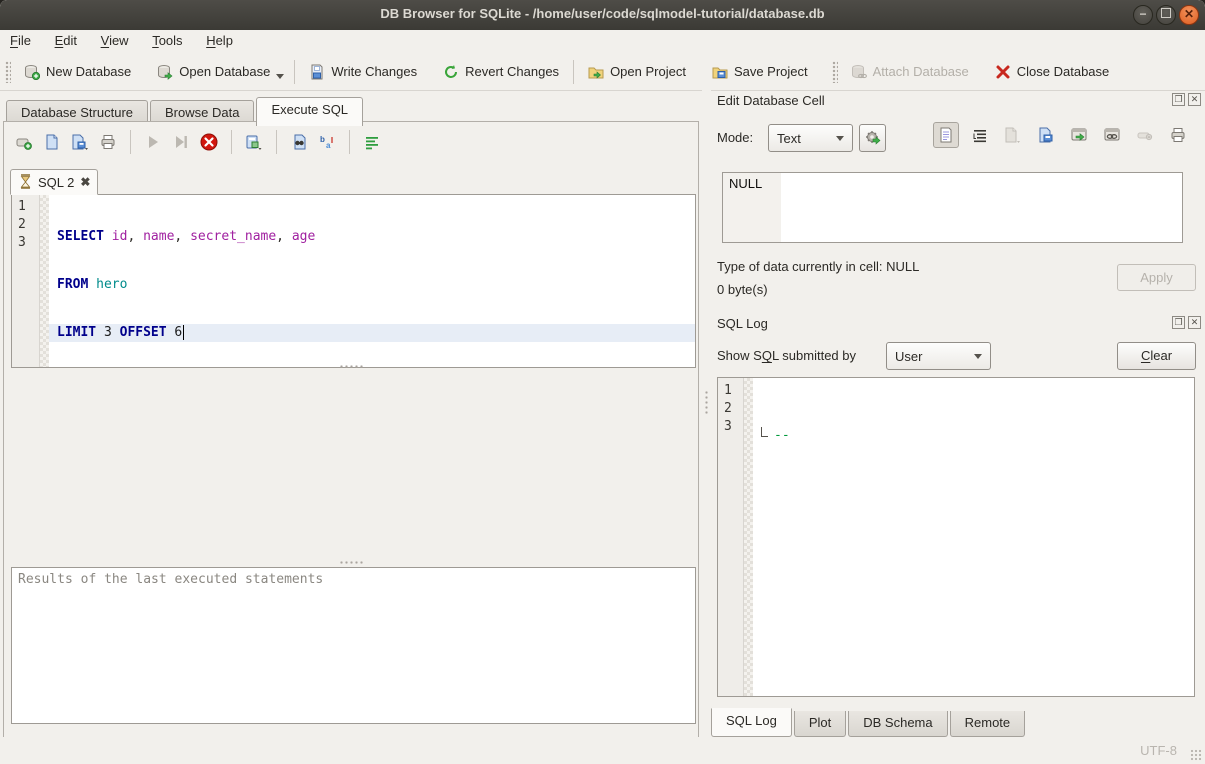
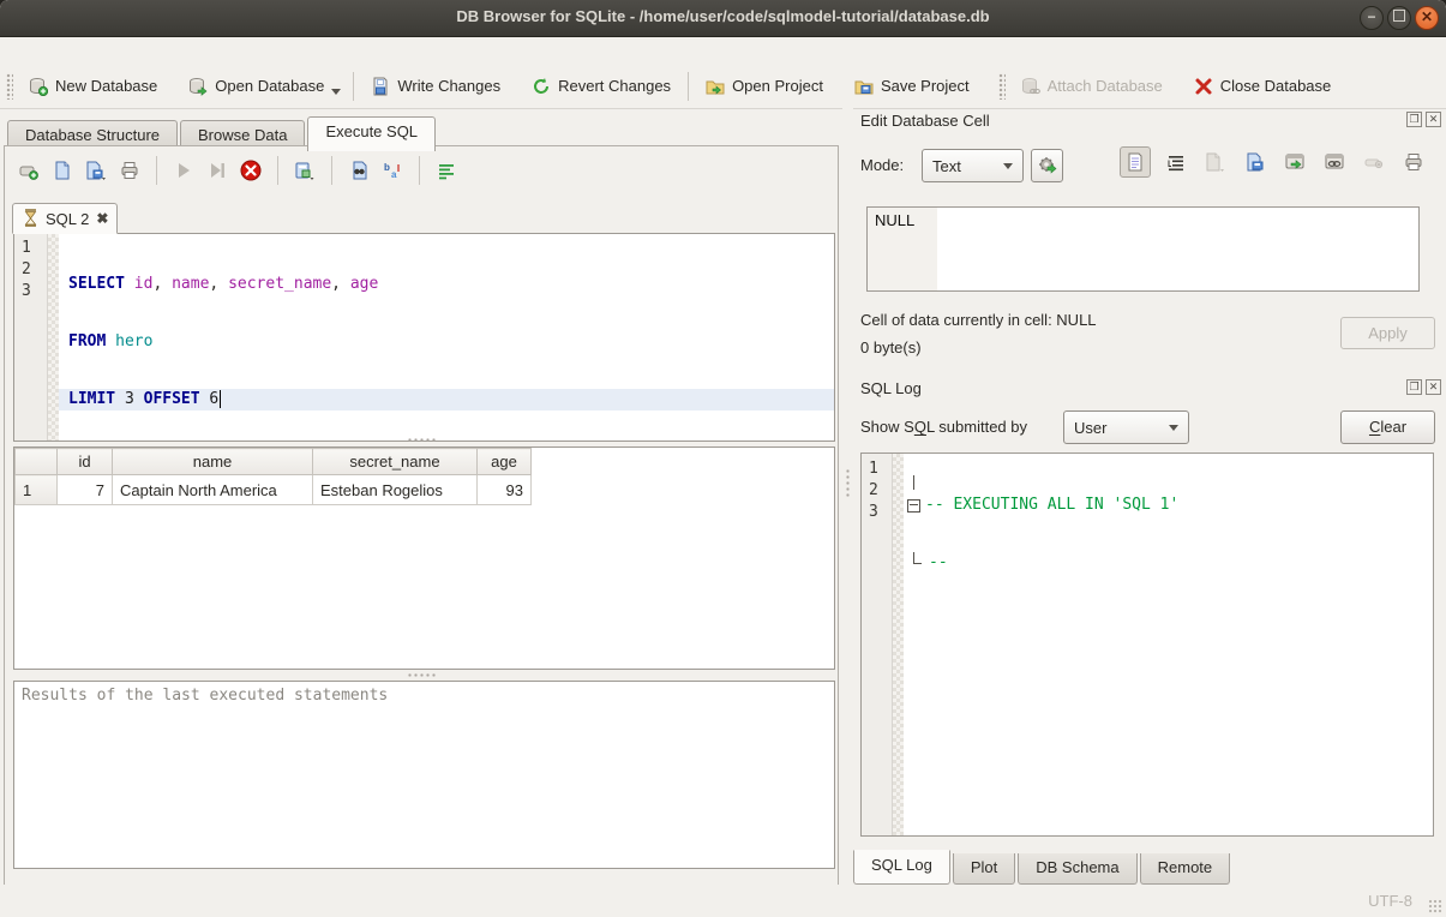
  DB Browser for SQLite - /home/user/code/sqlmodel-tutorial/database.db
  −
  ✕
- File Edit View Tools Help
  New Database
  Open Database
  Write Changes
  Revert Changes
  Open Project
  Save Project
  Attach Database
  Close Database
  Database Structure
  Browse Data
  Execute SQL
  b
  a
  SQL 2
  ✖
  1
  2
  3
  SELECT id, name, secret_name, age
  FROM hero
  LIMIT 3 OFFSET 6
+ 	id	name	secret_name	age
+ 1	7	Captain North America	Esteban Rogelios	93
  Results of the last executed statements
  Edit Database Cell
  ❐
  ✕
  Mode:
  Text
  NULL
- Type of data currently in cell: NULL
+ Cell of data currently in cell: NULL
  0 byte(s)
  Apply
  SQL Log
  ❐
  ✕
  Show SQL submitted by
  User
  Clear
  1
  2
  3
+ -- EXECUTING ALL IN 'SQL 1'
  --
  SQL Log
  Plot
  DB Schema
  Remote
  UTF-8
